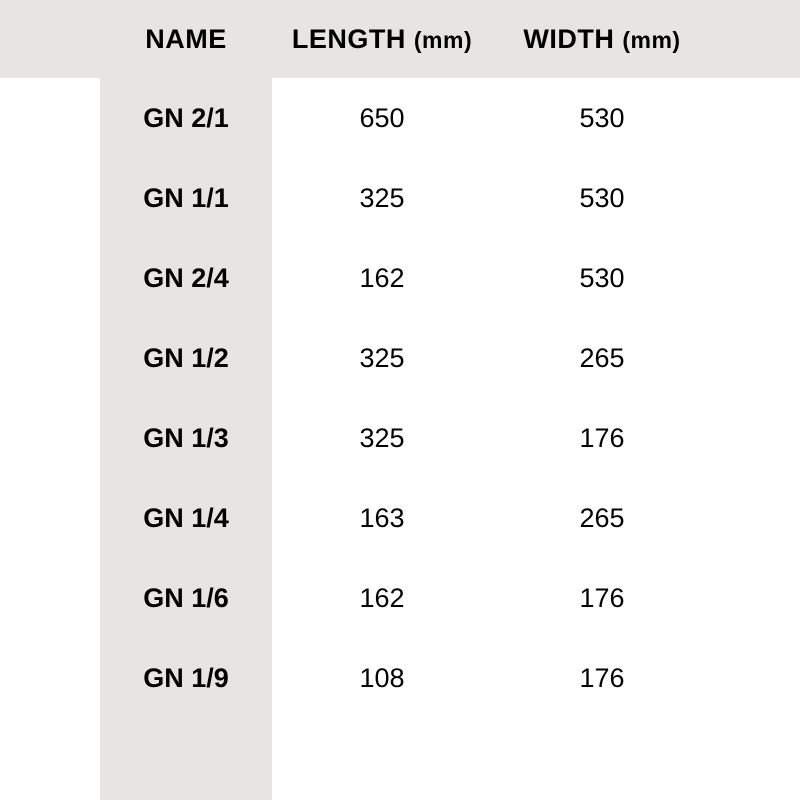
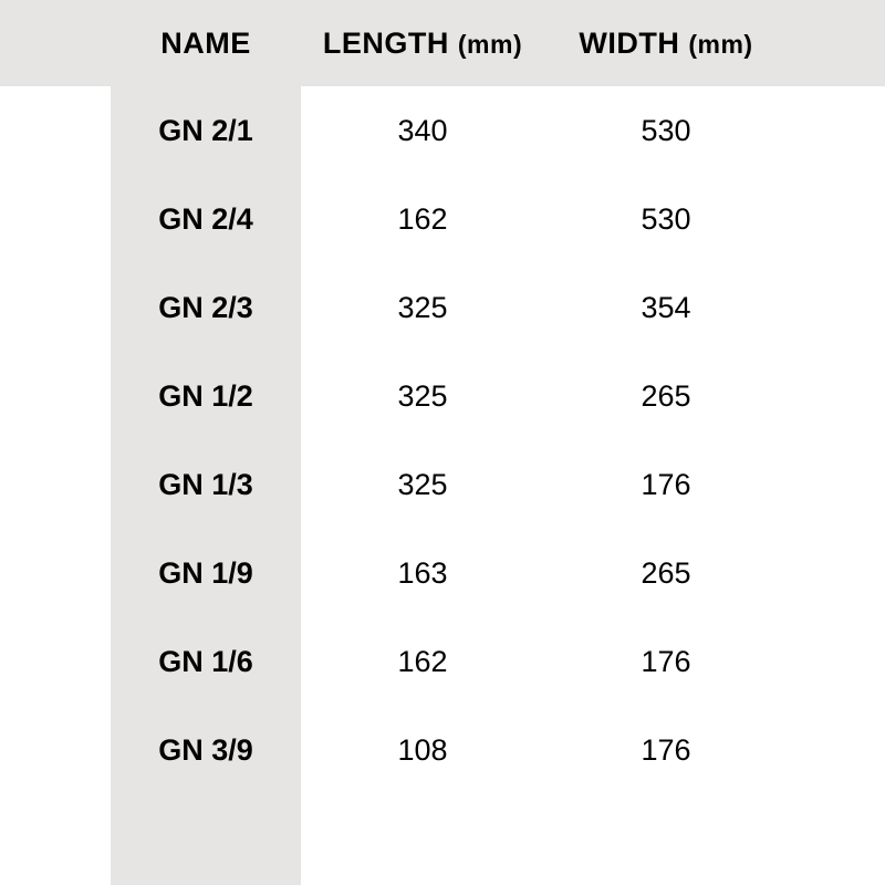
  	NAME	LENGTH (mm)	WIDTH (mm)
- 	GN 2/1	650	530
+ 	GN 2/1	340	530
- 	GN 1/1	325	530
  	GN 2/4	162	530
+ 	GN 2/3	325	354
  	GN 1/2	325	265
  	GN 1/3	325	176
- 	GN 1/4	163	265
+ 	GN 1/9	163	265
  	GN 1/6	162	176
- 	GN 1/9	108	176
+ 	GN 3/9	108	176
